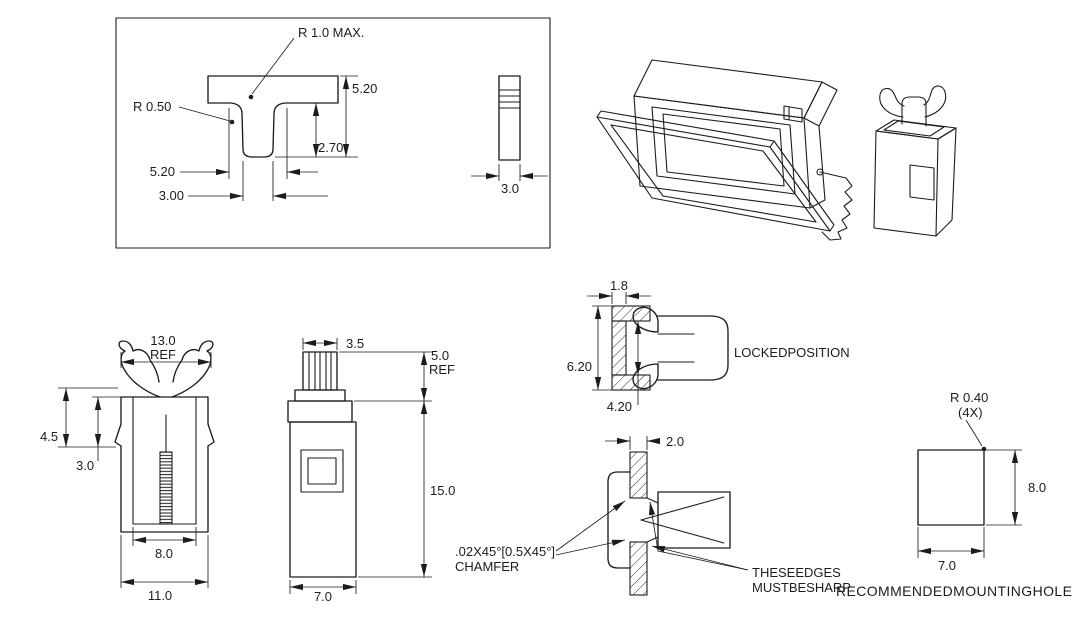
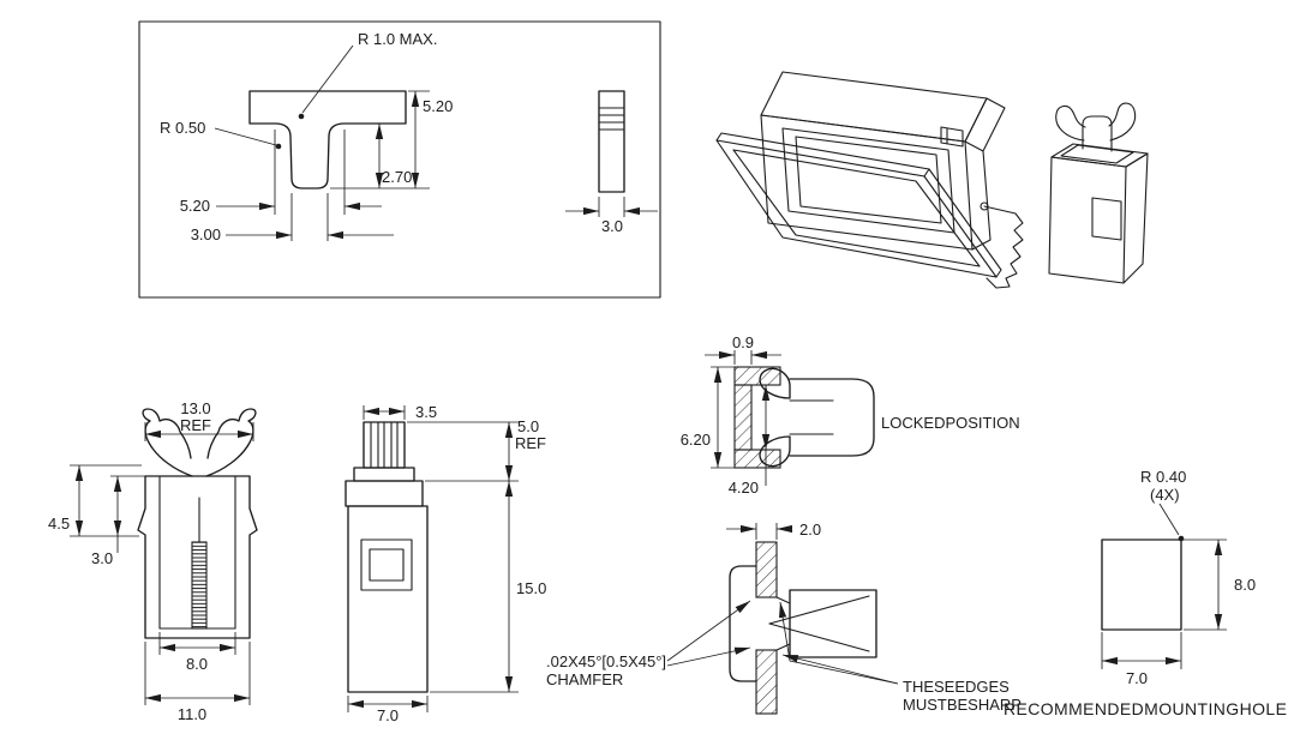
  R 1.0 MAX.
  R 0.50
  5.20
  2.70
  5.20
  3.00
  3.0
  13.0
  REF
  4.5
  3.0
  8.0
  11.0
  3.5
  5.0
  REF
  15.0
  7.0
- 1.8
+ 0.9
  6.20
  4.20
  LOCKEDPOSITION
  2.0
  .02X45°[0.5X45°]
  CHAMFER
  THESEEDGES
  MUSTBESHARP
  R 0.40
  (4X)
  8.0
  7.0
  RECOMMENDEDMOUNTINGHOLE
